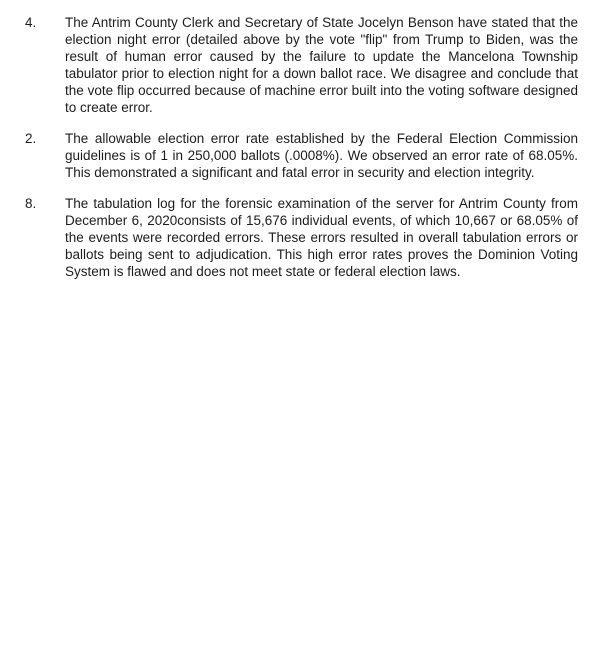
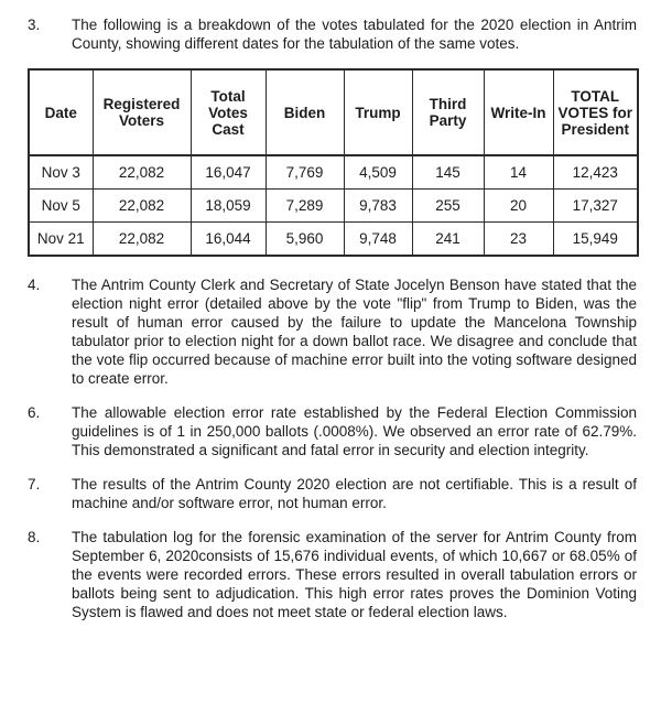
+ 3.
+ The following is a breakdown of the votes tabulated for the 2020 election in Antrim County, showing different dates for the tabulation of the same votes.
+ Date	Registered Voters	Total Votes Cast	Biden	Trump	Third Party	Write-In	TOTAL VOTES for President
+ Nov 3	22,082	16,047	7,769	4,509	145	14	12,423
+ Nov 5	22,082	18,059	7,289	9,783	255	20	17,327
+ Nov 21	22,082	16,044	5,960	9,748	241	23	15,949
  4.
  The Antrim County Clerk and Secretary of State Jocelyn Benson have stated that the election night error (detailed above by the vote "flip" from Trump to Biden, was the result of human error caused by the failure to update the Mancelona Township tabulator prior to election night for a down ballot race. We disagree and conclude that the vote flip occurred because of machine error built into the voting software designed to create error.
- 2.
+ 6.
- The allowable election error rate established by the Federal Election Commission guidelines is of 1 in 250,000 ballots (.0008%). We observed an error rate of 68.05%. This demonstrated a significant and fatal error in security and election integrity.
+ The allowable election error rate established by the Federal Election Commission guidelines is of 1 in 250,000 ballots (.0008%). We observed an error rate of 62.79%. This demonstrated a significant and fatal error in security and election integrity.
+ 7.
+ The results of the Antrim County 2020 election are not certifiable. This is a result of machine and/or software error, not human error.
  8.
- The tabulation log for the forensic examination of the server for Antrim County from December 6, 2020consists of 15,676 individual events, of which 10,667 or 68.05% of the events were recorded errors. These errors resulted in overall tabulation errors or ballots being sent to adjudication. This high error rates proves the Dominion Voting System is flawed and does not meet state or federal election laws.
+ The tabulation log for the forensic examination of the server for Antrim County from September 6, 2020consists of 15,676 individual events, of which 10,667 or 68.05% of the events were recorded errors. These errors resulted in overall tabulation errors or ballots being sent to adjudication. This high error rates proves the Dominion Voting System is flawed and does not meet state or federal election laws.
